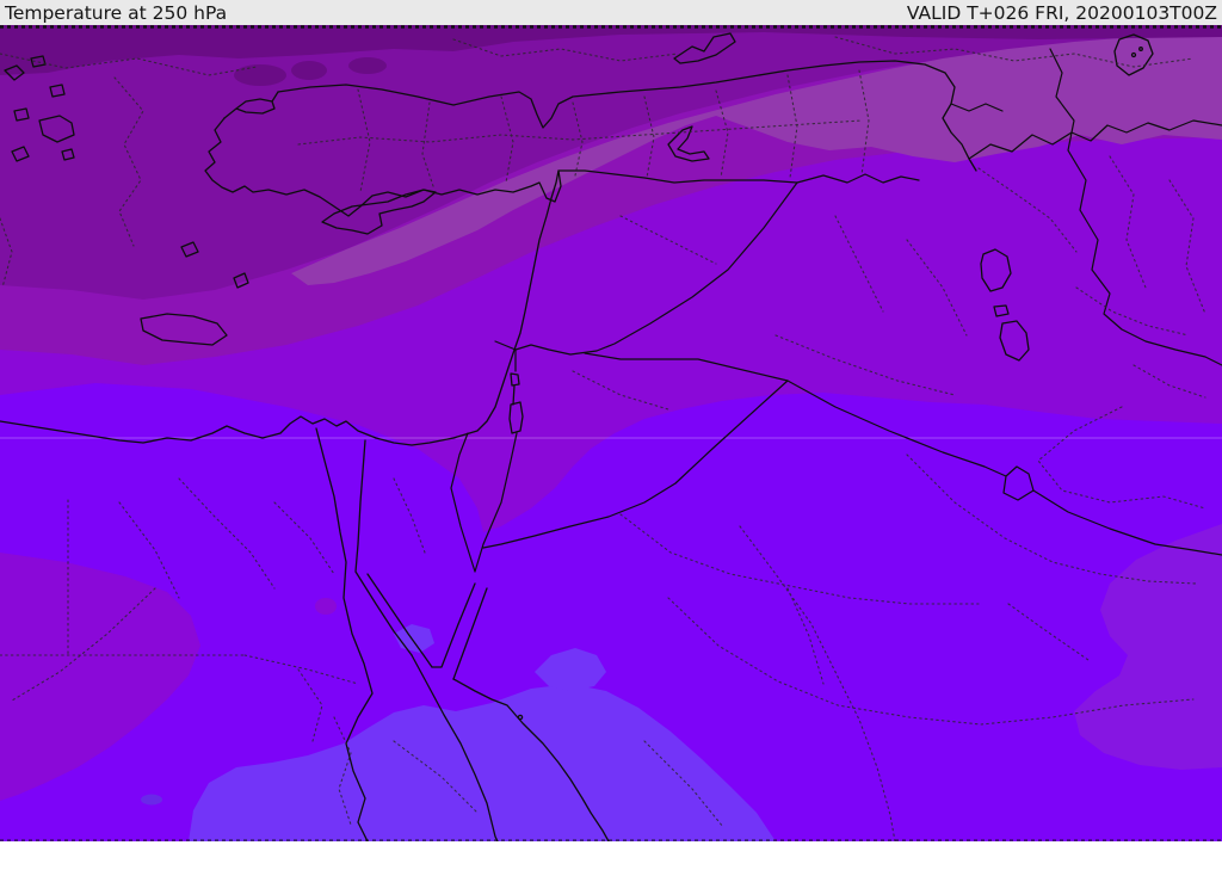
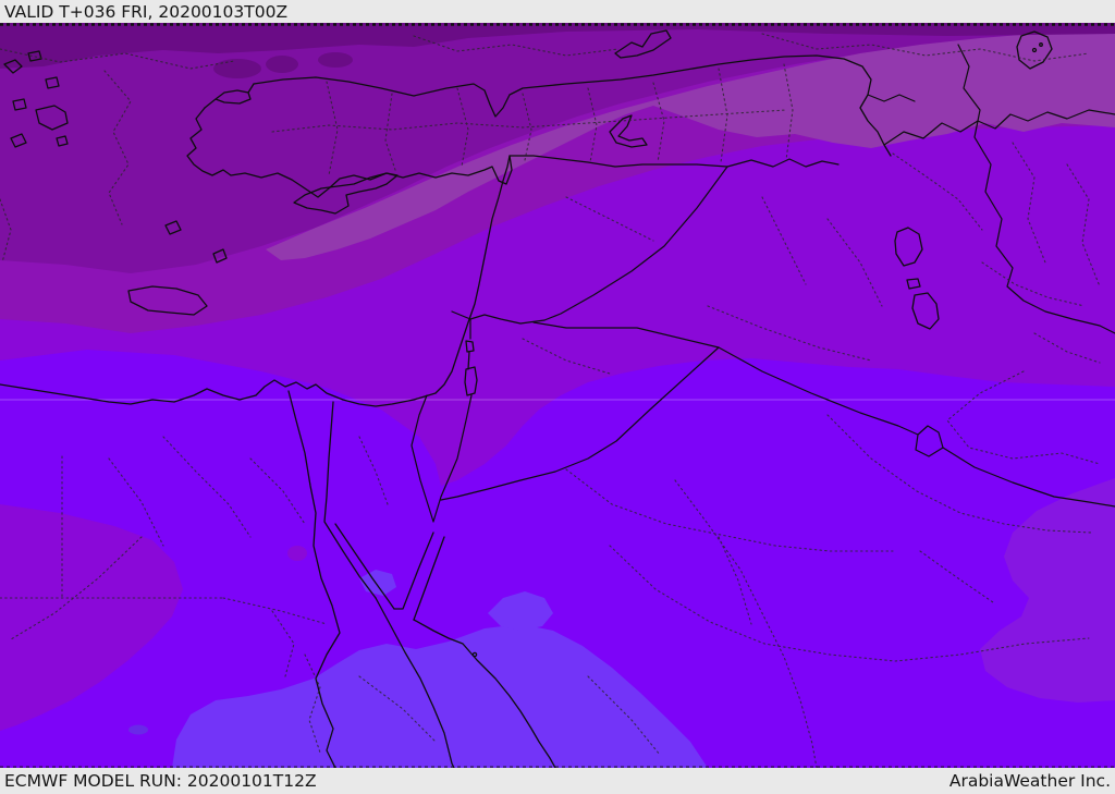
- Temperature at 250 hPa
- VALID T+026 FRI, 20200103T00Z
+ VALID T+036 FRI, 20200103T00Z
+ ECMWF MODEL RUN: 20200101T12Z
+ ArabiaWeather Inc.
